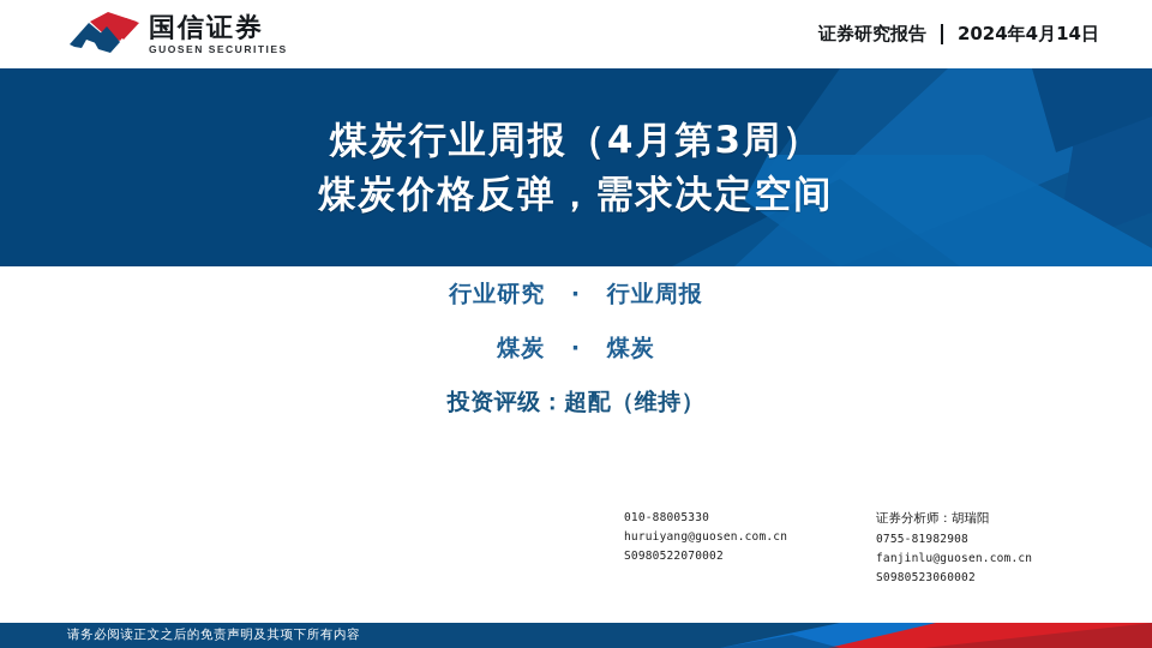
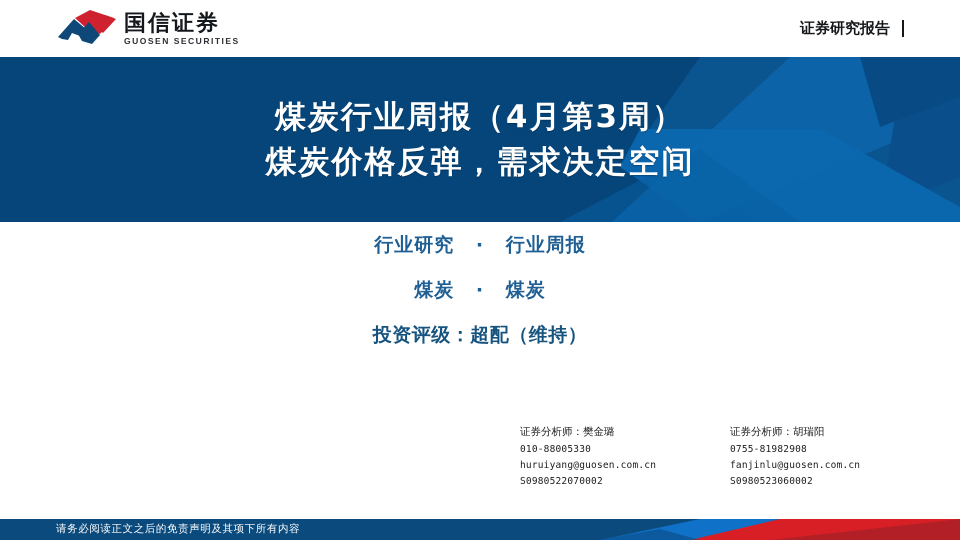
  国信证券
  GUOSEN SECURITIES
  证券研究报告
- 2024年4月14日
  煤炭行业周报（4月第3周）
  煤炭价格反弹，需求决定空间
  行业研究 · 行业周报
  煤炭 · 煤炭
  投资评级：超配（维持）
+ 证券分析师：樊金璐
  010-88005330
  huruiyang@guosen.com.cn
  S0980522070002
  证券分析师：胡瑞阳
  0755-81982908
  fanjinlu@guosen.com.cn
  S0980523060002
  请务必阅读正文之后的免责声明及其项下所有内容
